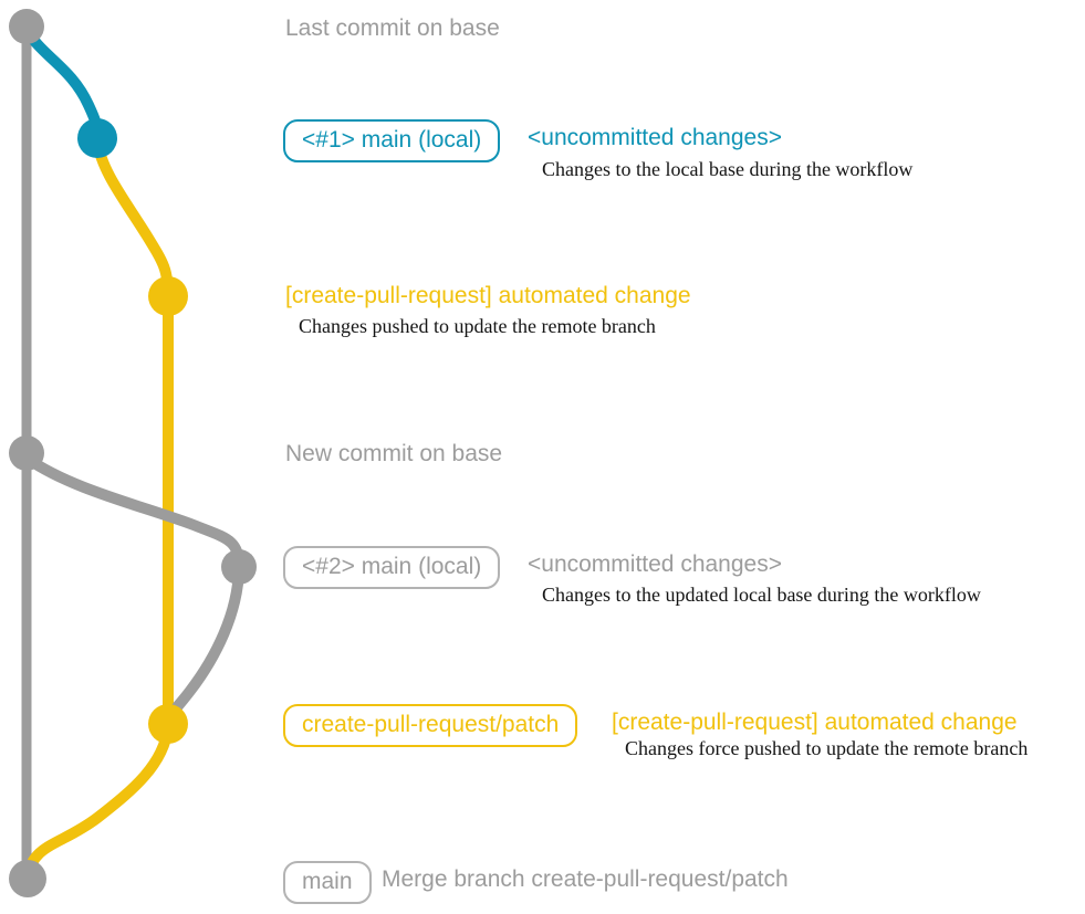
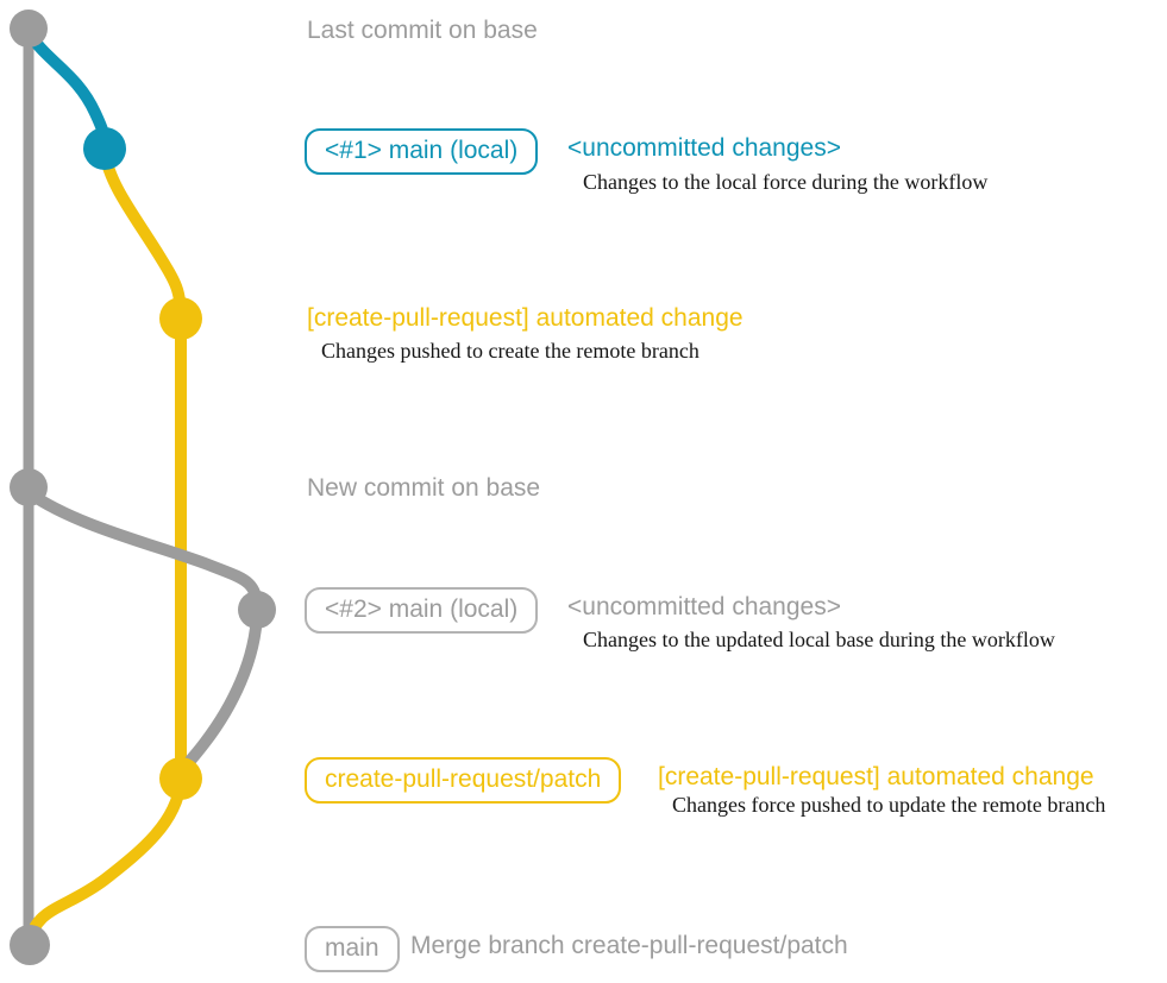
  Last commit on base
  <#1> main (local)
  <uncommitted changes>
- Changes to the local base during the workflow
+ Changes to the local force during the workflow
  [create-pull-request] automated change
- Changes pushed to update the remote branch
+ Changes pushed to create the remote branch
  New commit on base
  <#2> main (local)
  <uncommitted changes>
  Changes to the updated local base during the workflow
  create-pull-request/patch
  [create-pull-request] automated change
  Changes force pushed to update the remote branch
  main
  Merge branch create-pull-request/patch
